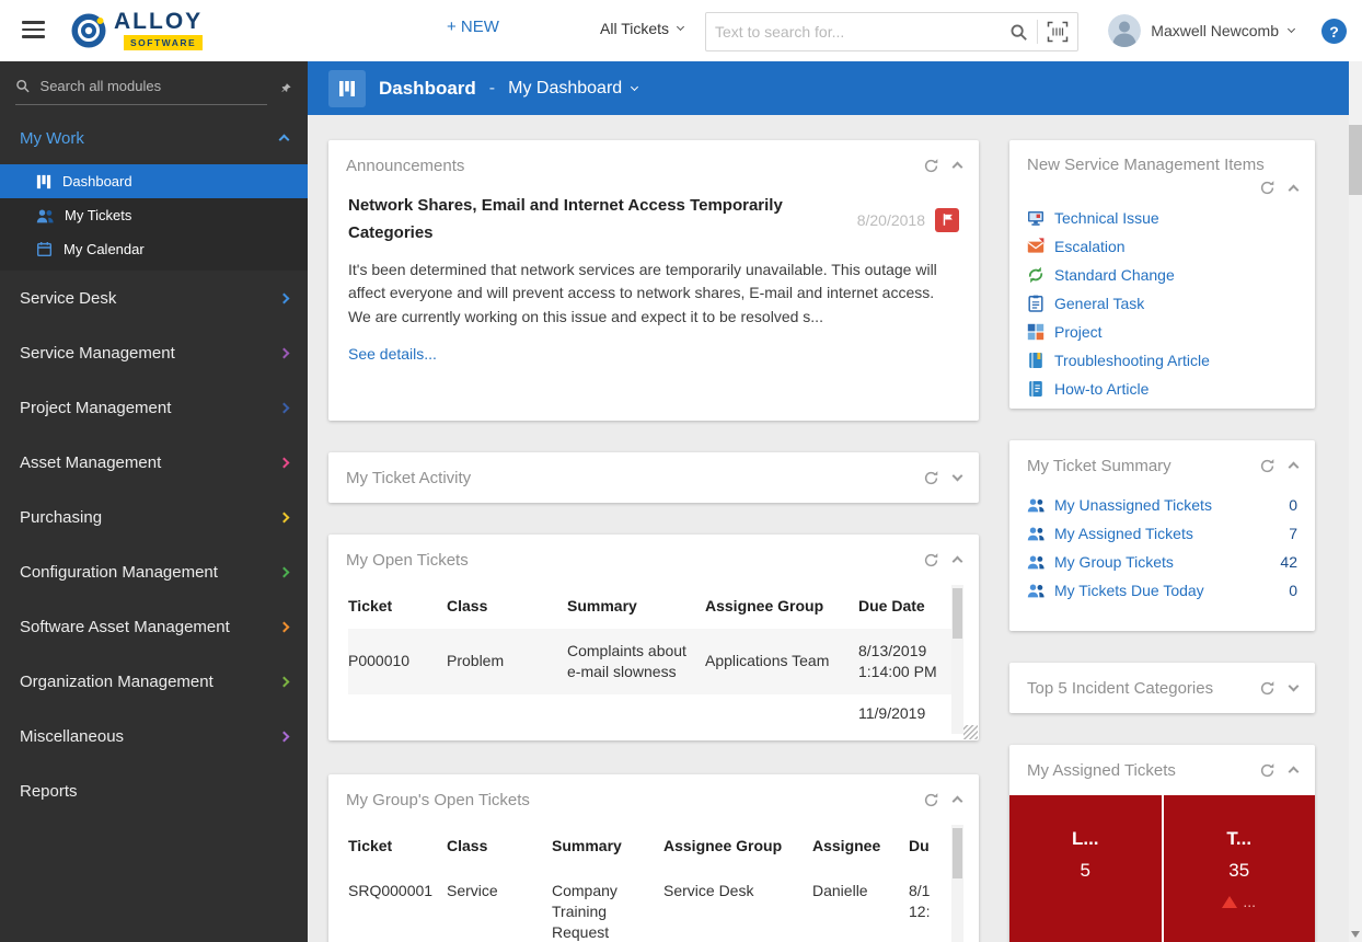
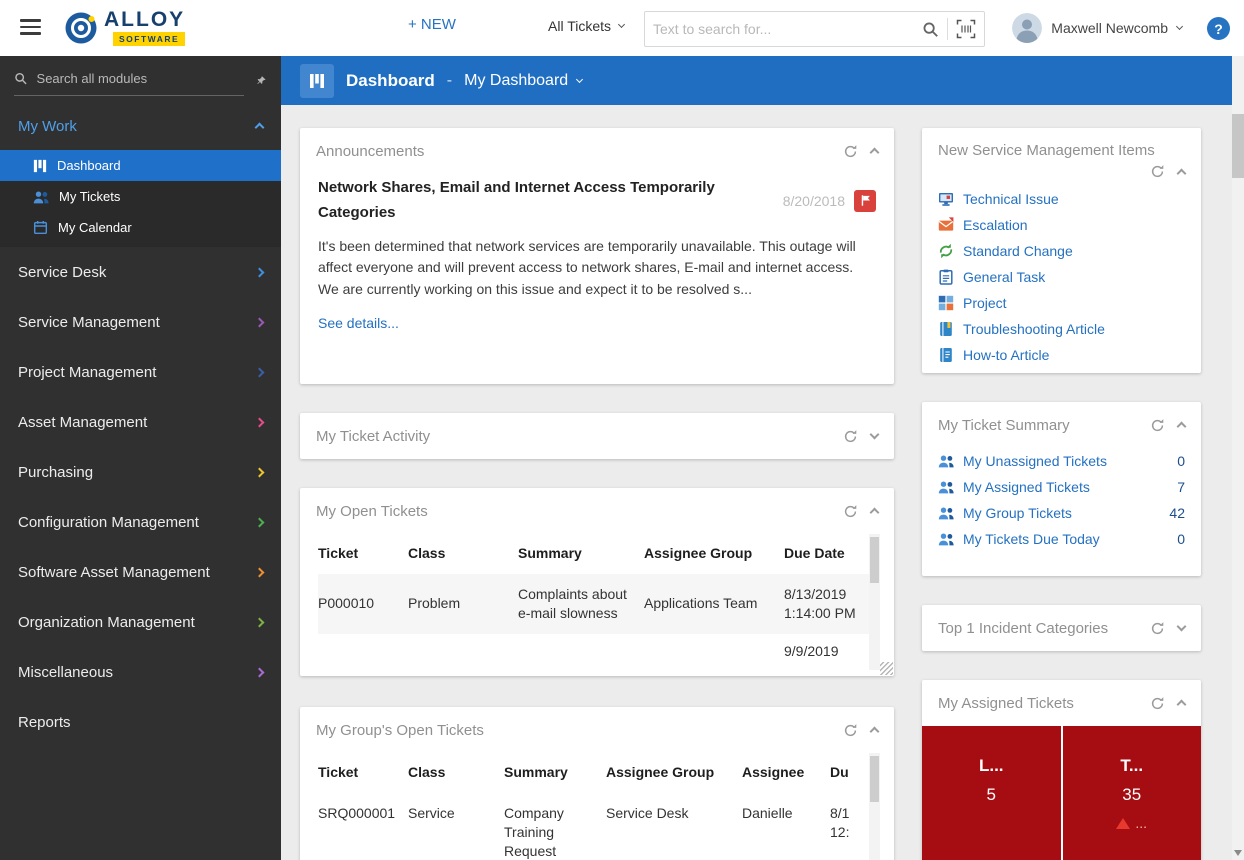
  ALLOY
  SOFTWARE
  + NEW
  All Tickets
  Text to search for...
  Maxwell Newcomb
  ?
  Search all modules
  My Work
  Dashboard
  My Tickets
  My Calendar
  Service Desk
  Service Management
  Project Management
  Asset Management
  Purchasing
  Configuration Management
  Software Asset Management
  Organization Management
  Miscellaneous
  Reports
  Dashboard
  -
  My Dashboard
  Announcements
  Network Shares, Email and Internet Access Temporarily Categories
  8/20/2018
  It's been determined that network services are temporarily unavailable. This outage will affect everyone and will prevent access to network shares, E-mail and internet access. We are currently working on this issue and expect it to be resolved s...
  See details...
  My Ticket Activity
  My Open Tickets
  Ticket	Class	Summary	Assignee Group	Due Date
  P000010	Problem	Complaints about e-mail slowness	Applications Team	8/13/2019 1:14:00 PM
- 				11/9/2019
+ 				9/9/2019
  My Group's Open Tickets
  Ticket	Class	Summary	Assignee Group	Assignee	Du
  SRQ000001	Service	Company Training Request	Service Desk	Danielle	8/1 12:
  New Service Management Items
  Technical Issue
  Escalation
  Standard Change
  General Task
  Project
  Troubleshooting Article
  How-to Article
  My Ticket Summary
  My Unassigned Tickets
  0
  My Assigned Tickets
  7
  My Group Tickets
  42
  My Tickets Due Today
  0
- Top 5 Incident Categories
+ Top 1 Incident Categories
  My Assigned Tickets
  L...
  5
  T...
  35
  ...
